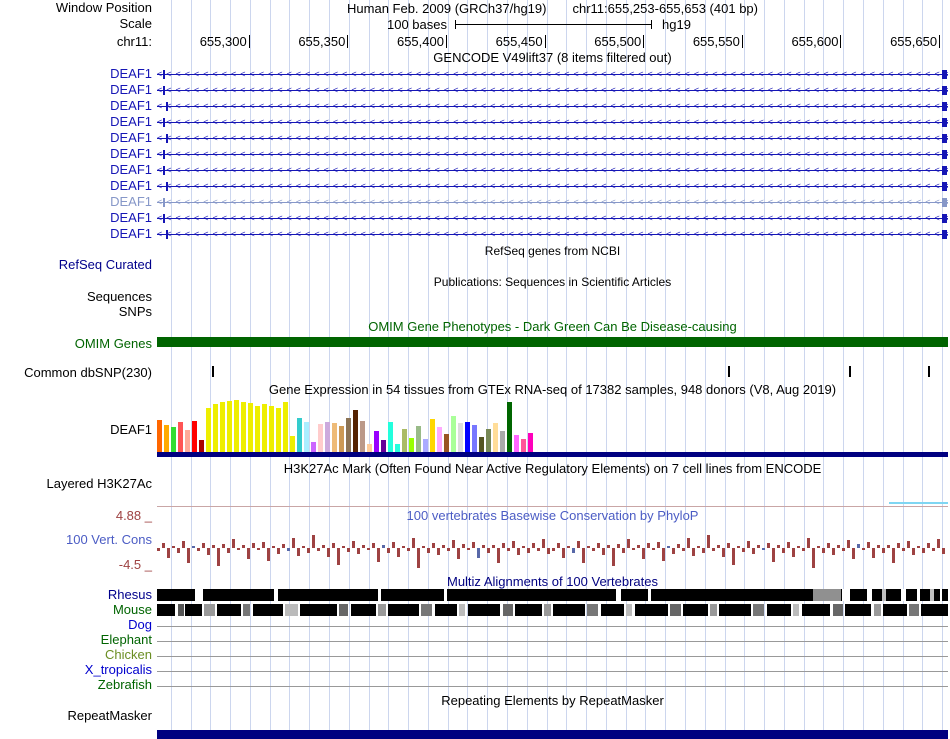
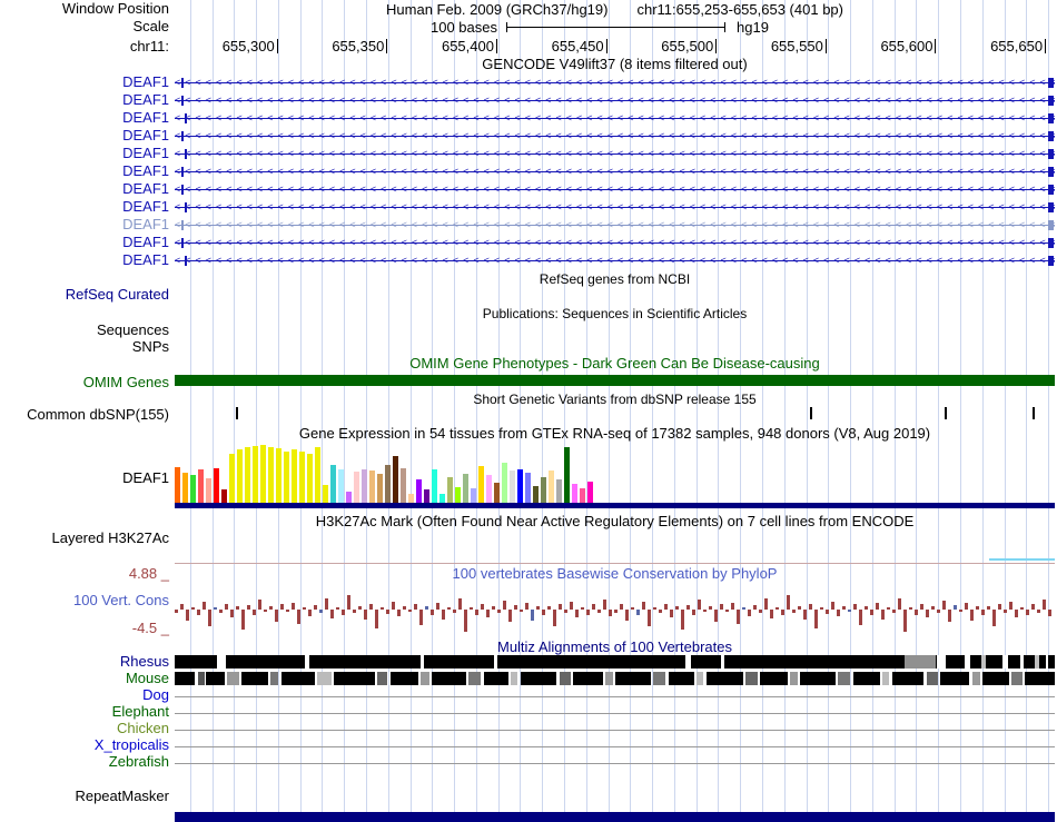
  Window Position
  Scale
  chr11:
  RefSeq Curated
  Sequences
  SNPs
  OMIM Genes
- Common dbSNP(230)
+ Common dbSNP(155)
  DEAF1
  Layered H3K27Ac
  4.88 _
  100 Vert. Cons
  -4.5 _
  RepeatMasker
  Human Feb. 2009 (GRCh37/hg19) chr11:655,253-655,653 (401 bp)
  100 bases
  hg19
  655,300
  655,350
  655,400
  655,450
  655,500
  655,550
  655,600
  655,650
  GENCODE V49lift37 (8 items filtered out)
  RefSeq genes from NCBI
  Publications: Sequences in Scientific Articles
  OMIM Gene Phenotypes - Dark Green Can Be Disease-causing
+ Short Genetic Variants from dbSNP release 155
  Gene Expression in 54 tissues from GTEx RNA-seq of 17382 samples, 948 donors (V8, Aug 2019)
  H3K27Ac Mark (Often Found Near Active Regulatory Elements) on 7 cell lines from ENCODE
  100 vertebrates Basewise Conservation by PhyloP
  Multiz Alignments of 100 Vertebrates
- Repeating Elements by RepeatMasker
  <<<<<<<<<<<<<<<<<<<<<<<<<<<<<<<<<<<<<<<<<<<<<<<<<<<<<<<<<<<<<<<<<<<<<<<<<<<<<<<<<<<<
  <<<<<<<<<<<<<<<<<<<<<<<<<<<<<<<<<<<<<<<<<<<<<<<<<<<<<<<<<<<<<<<<<<<<<<<<<<<<<<<<<<<<
  <<<<<<<<<<<<<<<<<<<<<<<<<<<<<<<<<<<<<<<<<<<<<<<<<<<<<<<<<<<<<<<<<<<<<<<<<<<<<<<<<<<<<
  <<<<<<<<<<<<<<<<<<<<<<<<<<<<<<<<<<<<<<<<<<<<<<<<<<<<<<<<<<<<<<<<<<<<<<<<<<<<<<<<<<<<
  <<<<<<<<<<<<<<<<<<<<<<<<<<<<<<<<<<<<<<<<<<<<<<<<<<<<<<<<<<<<<<<<<<<<<<<<<<<<<<<<<<<<<
  <<<<<<<<<<<<<<<<<<<<<<<<<<<<<<<<<<<<<<<<<<<<<<<<<<<<<<<<<<<<<<<<<<<<<<<<<<<<<<<<<<<<
  <<<<<<<<<<<<<<<<<<<<<<<<<<<<<<<<<<<<<<<<<<<<<<<<<<<<<<<<<<<<<<<<<<<<<<<<<<<<<<<<<<<<
  <<<<<<<<<<<<<<<<<<<<<<<<<<<<<<<<<<<<<<<<<<<<<<<<<<<<<<<<<<<<<<<<<<<<<<<<<<<<<<<<<<<<<
  <<<<<<<<<<<<<<<<<<<<<<<<<<<<<<<<<<<<<<<<<<<<<<<<<<<<<<<<<<<<<<<<<<<<<<<<<<<<<<<<<<<<
  <<<<<<<<<<<<<<<<<<<<<<<<<<<<<<<<<<<<<<<<<<<<<<<<<<<<<<<<<<<<<<<<<<<<<<<<<<<<<<<<<<<<
  <<<<<<<<<<<<<<<<<<<<<<<<<<<<<<<<<<<<<<<<<<<<<<<<<<<<<<<<<<<<<<<<<<<<<<<<<<<<<<<<<<<<<
  DEAF1
  DEAF1
  DEAF1
  DEAF1
  DEAF1
  DEAF1
  DEAF1
  DEAF1
  DEAF1
  DEAF1
  DEAF1
  Rhesus
  Mouse
  Dog
  Elephant
  Chicken
  X_tropicalis
  Zebrafish
